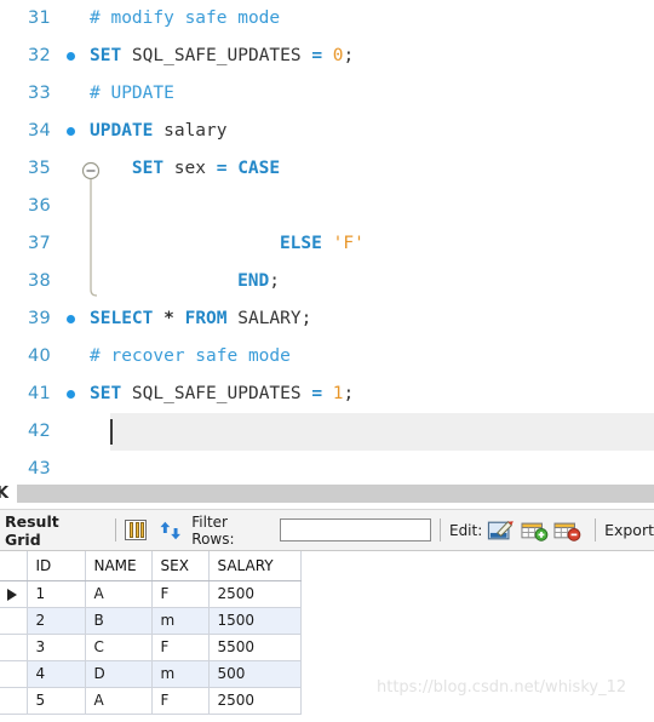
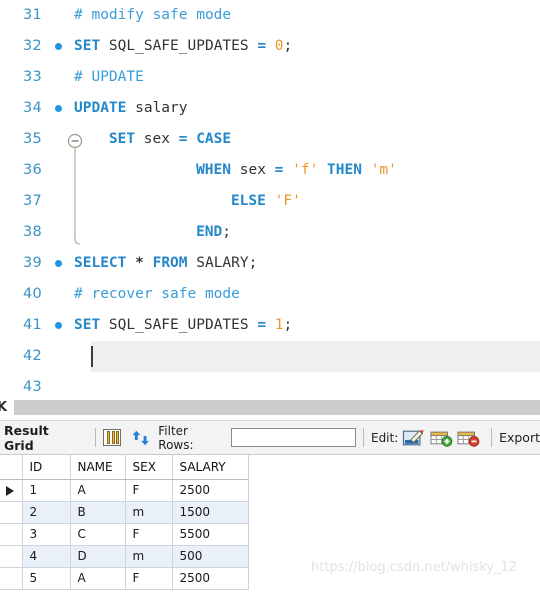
  31
  # modify safe mode
  32
  SET SQL_SAFE_UPDATES = 0;
  33
  # UPDATE
  34
  UPDATE salary
  35
  SET sex = CASE
  36
+ WHEN sex = 'f' THEN 'm'
  37
  ELSE 'F'
  38
  END;
  39
  SELECT * FROM SALARY;
  40
  # recover safe mode
  41
  SET SQL_SAFE_UPDATES = 1;
  42
  43
  K
  Result Grid
  Filter Rows:
  Edit:
  Export
  	ID	NAME	SEX	SALARY
  	1	A	F	2500
  	2	B	m	1500
  	3	C	F	5500
  	4	D	m	500
  	5	A	F	2500
  https://blog.csdn.net/whisky_12
